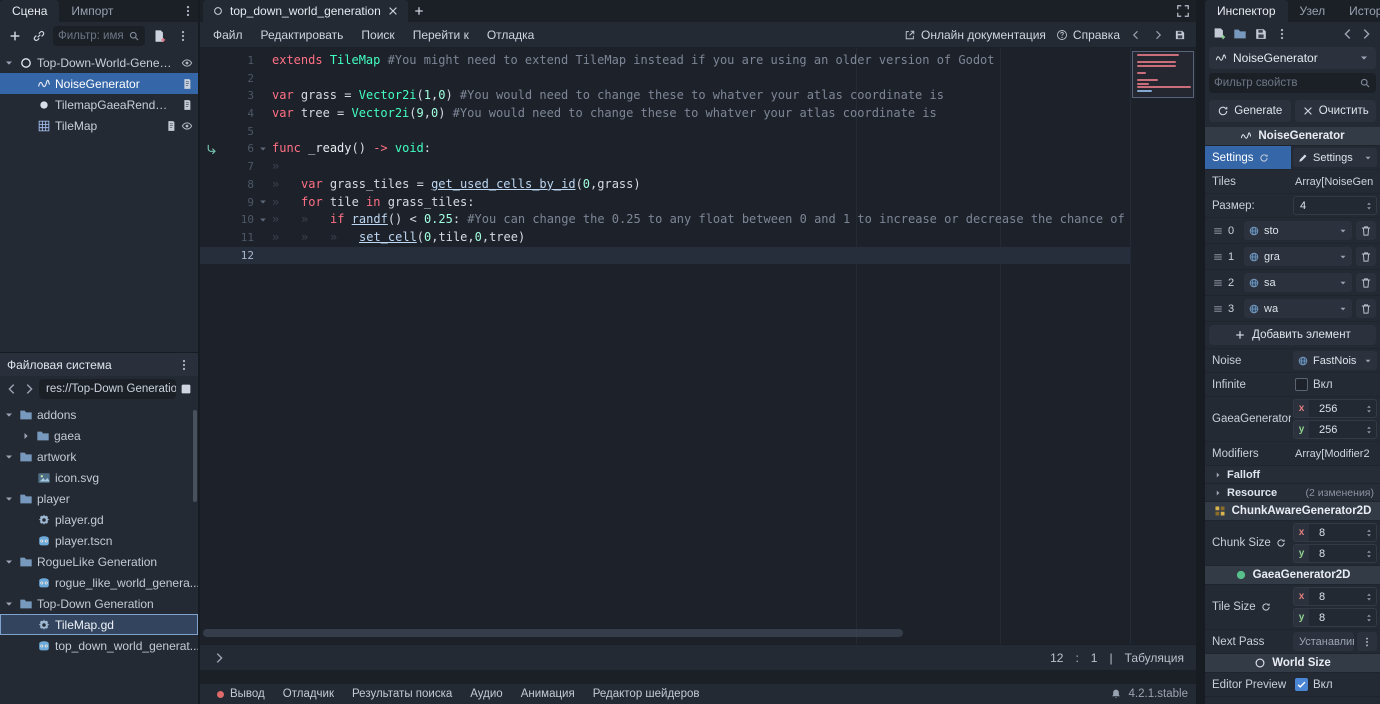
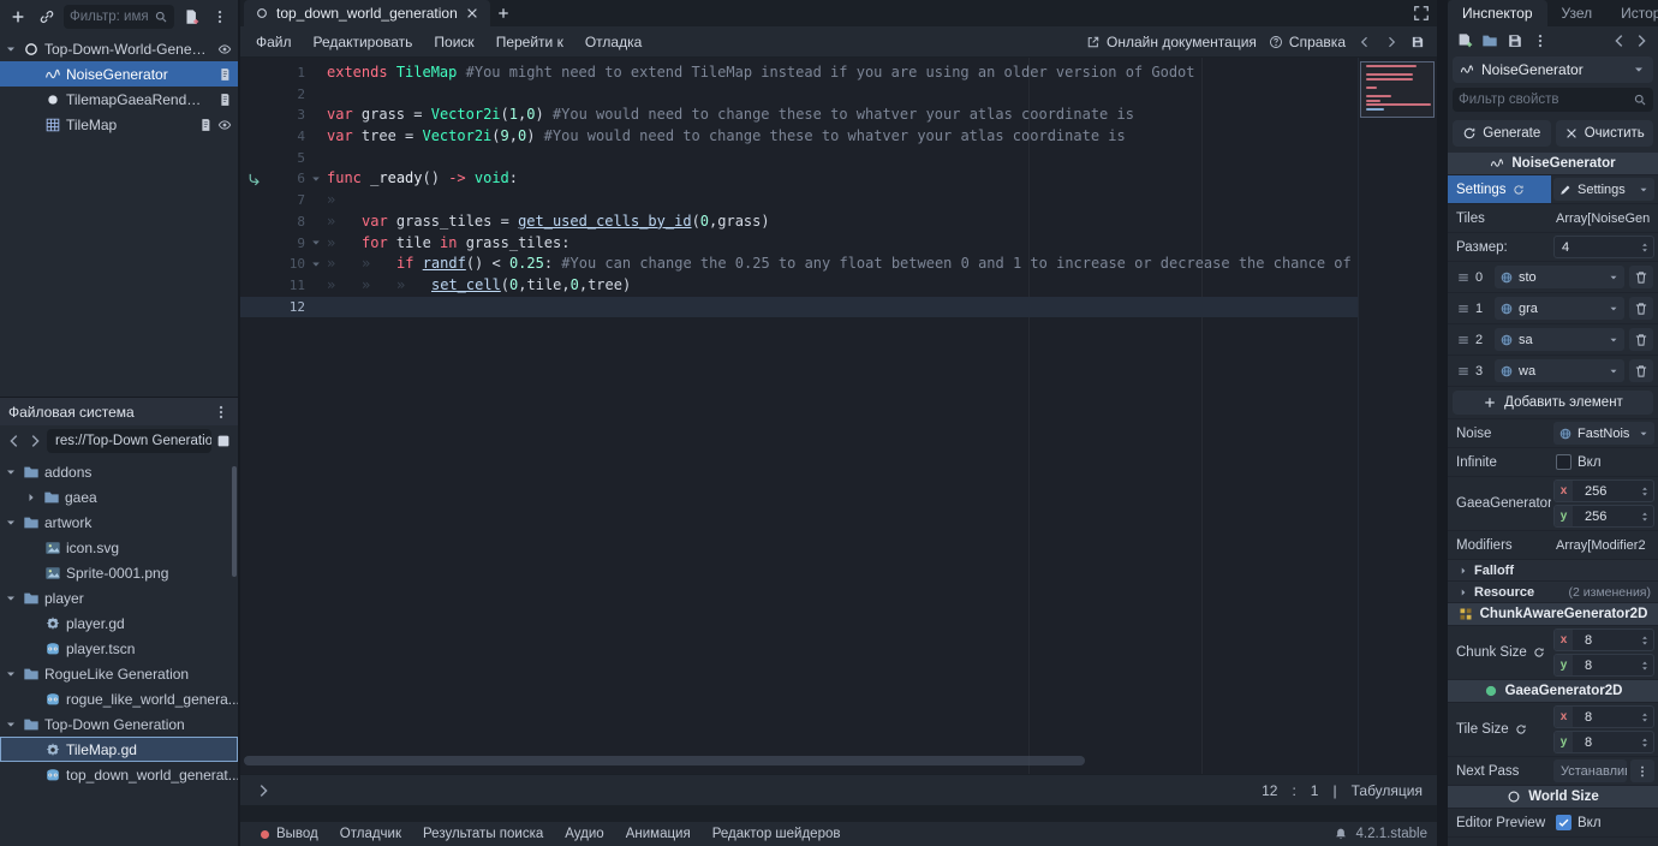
- Сцена
- Импорт
  Фильтр: имя
  Top-Down-World-Generat
  NoiseGenerator
  TilemapGaeaRendere
  TileMap
  Файловая система
  res://Top-Down Generatio
  addons
  gaea
  artwork
  icon.svg
+ Sprite-0001.png
  player
  player.gd
  player.tscn
  RogueLike Generation
  rogue_like_world_genera..
  Top-Down Generation
  TileMap.gd
  top_down_world_generat..
  top_down_world_generation
  Файл
  Редактировать
  Поиск
  Перейти к
  Отладка
  Онлайн документация
  Справка
  1
  extends TileMap #You might need to extend TileMap instead if you are using an older version of Godot
  2
  3
  var grass = Vector2i(1,0) #You would need to change these to whatver your atlas coordinate is
  4
  var tree = Vector2i(9,0) #You would need to change these to whatver your atlas coordinate is
  5
  6
  func _ready() -> void:
  7
  »
  8
  » var grass_tiles = get_used_cells_by_id(0,grass)
  9
  » for tile in grass_tiles:
  10
  » » if randf() < 0.25: #You can change the 0.25 to any float between 0 and 1 to increase or decrease the chance of
  11
  » » » set_cell(0,tile,0,tree)
  12
  12
  :
  1
  |
  Табуляция
  Вывод
  Отладчик
  Результаты поиска
  Аудио
  Анимация
  Редактор шейдеров
  4.2.1.stable
  Инспектор
  Узел
  Истор
  NoiseGenerator
  Фильтр свойств
  Generate
  Очистить
  NoiseGenerator
  Settings
  Settings
  Tiles
  Array[NoiseGen
  Размер:
  4
  0
  sto
  1
  gra
  2
  sa
  3
  wa
  Добавить элемент
  Noise
  FastNois
  Infinite
  Вкл
  GaeaGenerator
  x
  256
  y
  256
  Modifiers
  Array[Modifier2
  Falloff
  Resource
  (2 изменения)
  ChunkAwareGenerator2D
  Chunk Size
  x
  8
  y
  8
  GaeaGenerator2D
  Tile Size
  x
  8
  y
  8
  Next Pass
  Устанавли
  World Size
  Editor Preview
  Вкл
